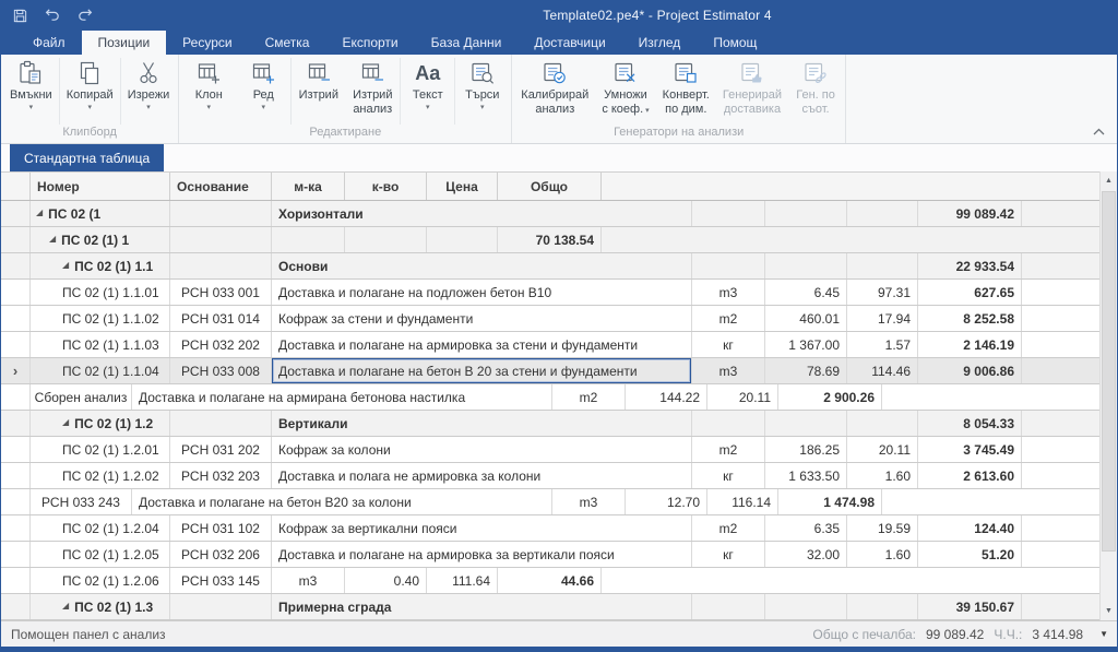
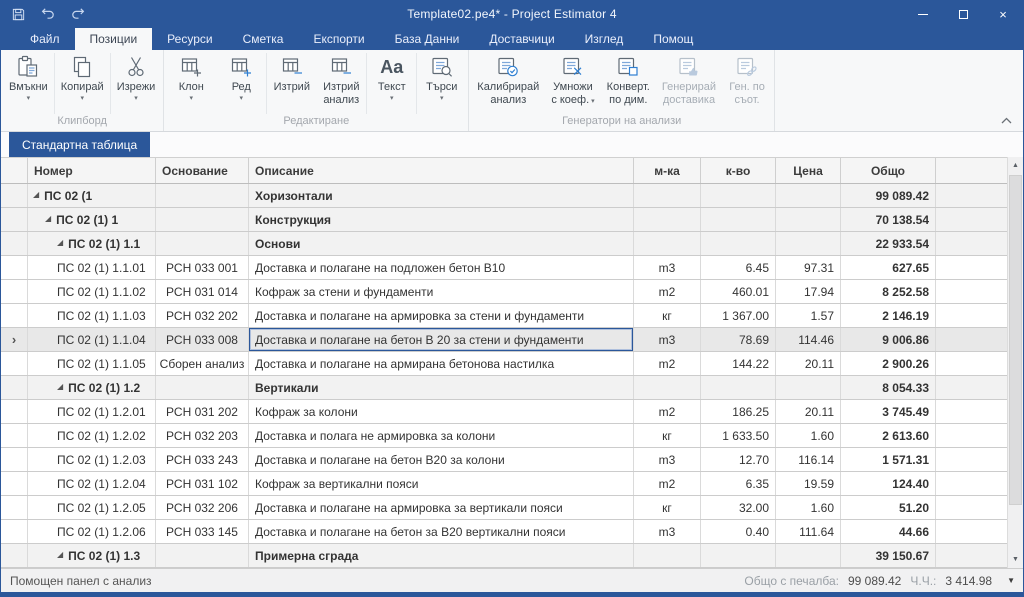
  Template02.pe4* - Project Estimator 4
+ ×
  Файл
  Позиции
  Ресурси
  Сметка
  Експорти
  База Данни
  Доставчици
  Изглед
  Помощ
  Вмъкни
  Копирай
  Изрежи
  Клипборд
  Клон
  Ред
  Изтрий
  Изтрий
  анализ
  Aa
  Текст
  Търси
  Редактиране
  Калибрирай
  анализ
  Умножи
  с коеф.
  Конверт.
  по дим.
  Генерирай
  доставика
  Ген. по
  съот.
  Генератори на анализи
  Стандартна таблица
  Номер
  Основание
+ Описание
  м-ка
  к-во
  Цена
  Общо
  ◢
  ПС 02 (1
  Хоризонтали
  99 089.42
  ◢
  ПС 02 (1) 1
+ Конструкция
  70 138.54
  ◢
  ПС 02 (1) 1.1
  Основи
  22 933.54
  ПС 02 (1) 1.1.01
  РСН 033 001
  Доставка и полагане на подложен бетон В10
  m3
  6.45
  97.31
  627.65
  ПС 02 (1) 1.1.02
  РСН 031 014
  Кофраж за стени и фундаменти
  m2
  460.01
  17.94
  8 252.58
  ПС 02 (1) 1.1.03
  РСН 032 202
  Доставка и полагане на армировка за стени и фундаменти
  кг
  1 367.00
  1.57
  2 146.19
  ›
  ПС 02 (1) 1.1.04
  РСН 033 008
  Доставка и полагане на бетон В 20 за стени и фундаменти
  m3
  78.69
  114.46
  9 006.86
+ ПС 02 (1) 1.1.05
  Сборен анализ
  Доставка и полагане на армирана бетонова настилка
  m2
  144.22
  20.11
  2 900.26
  ◢
  ПС 02 (1) 1.2
  Вертикали
  8 054.33
  ПС 02 (1) 1.2.01
  РСН 031 202
  Кофраж за колони
  m2
  186.25
  20.11
  3 745.49
  ПС 02 (1) 1.2.02
  РСН 032 203
  Доставка и полага не армировка за колони
  кг
  1 633.50
  1.60
  2 613.60
+ ПС 02 (1) 1.2.03
  РСН 033 243
  Доставка и полагане на бетон В20 за колони
  m3
  12.70
  116.14
- 1 474.98
+ 1 571.31
  ПС 02 (1) 1.2.04
  РСН 031 102
  Кофраж за вертикални пояси
  m2
  6.35
  19.59
  124.40
  ПС 02 (1) 1.2.05
  РСН 032 206
  Доставка и полагане на армировка за вертикали пояси
  кг
  32.00
  1.60
  51.20
  ПС 02 (1) 1.2.06
  РСН 033 145
+ Доставка и полагане на бетон за В20 вертикални пояси
  m3
  0.40
  111.64
  44.66
  ◢
  ПС 02 (1) 1.3
  Примерна сграда
  39 150.67
  Помощен панел с анализ
  Общо с печалба:
  99 089.42
  Ч.Ч.:
  3 414.98
  ▼
